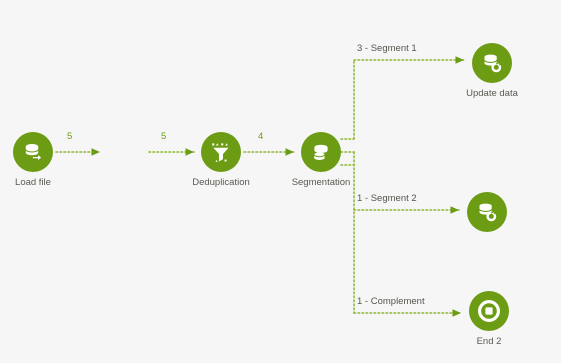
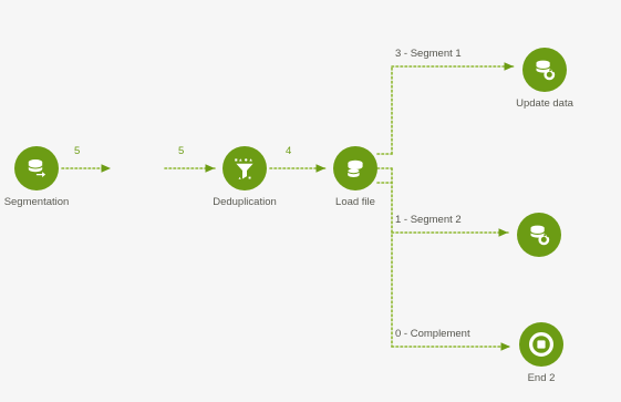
- Load file
+ Segmentation
  Deduplication
- Segmentation
+ Load file
  Update data
  End 2
  5
  5
  4
  3 - Segment 1
  1 - Segment 2
- 1 - Complement
+ 0 - Complement
